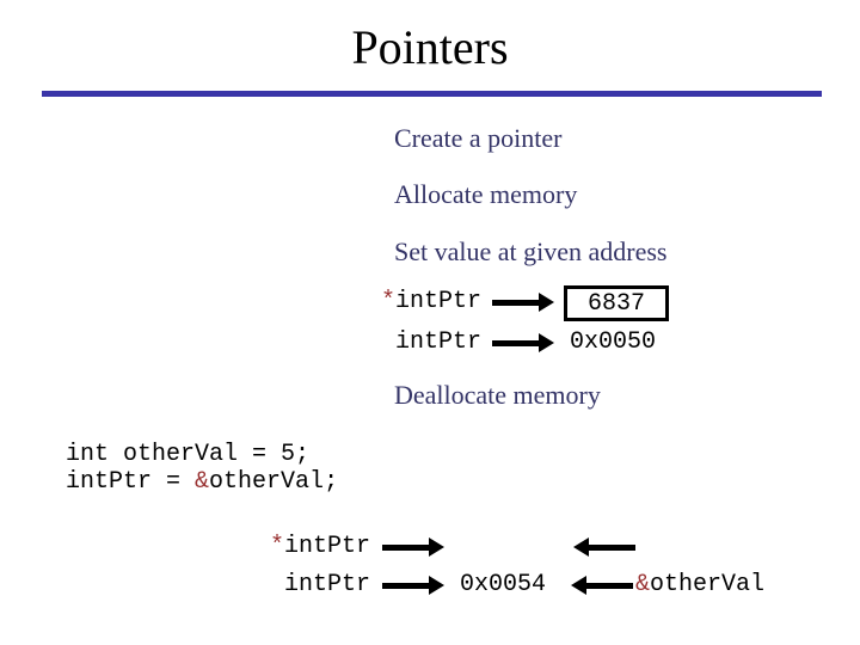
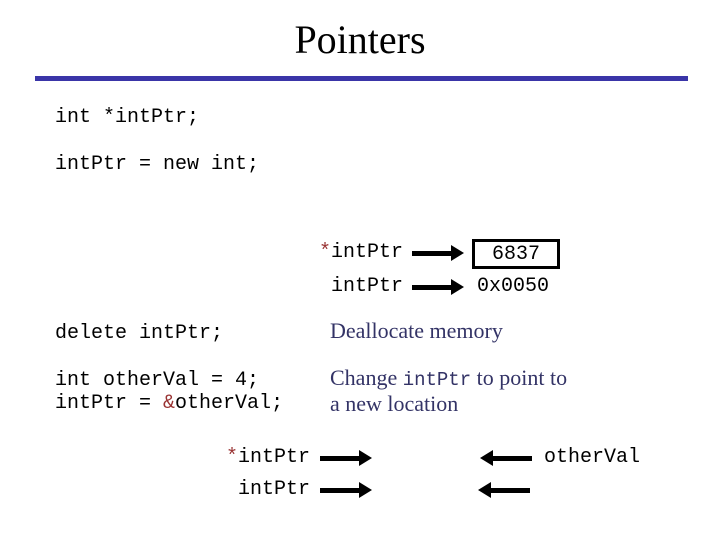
  Pointers
+ int *intPtr;
+ intPtr = new int;
+ delete intPtr;
- int otherVal = 5;
+ int otherVal = 4;
  intPtr = &otherVal;
- Create a pointer
- Allocate memory
- Set value at given address
  Deallocate memory
+ Change intPtr to point to
+ a new location
  *intPtr
  6837
  intPtr
  0x0050
  *intPtr
+ otherVal
  intPtr
- 0x0054
- &otherVal
